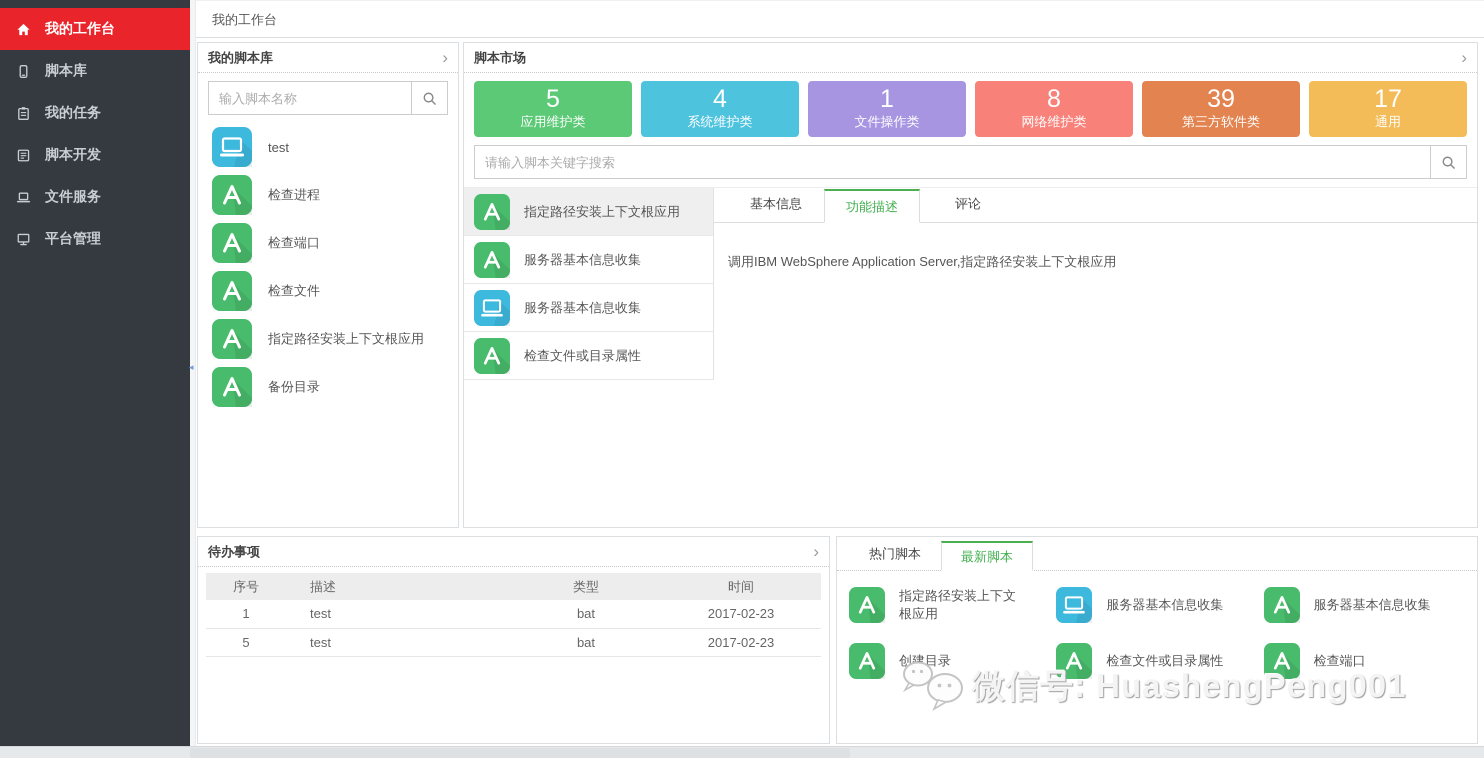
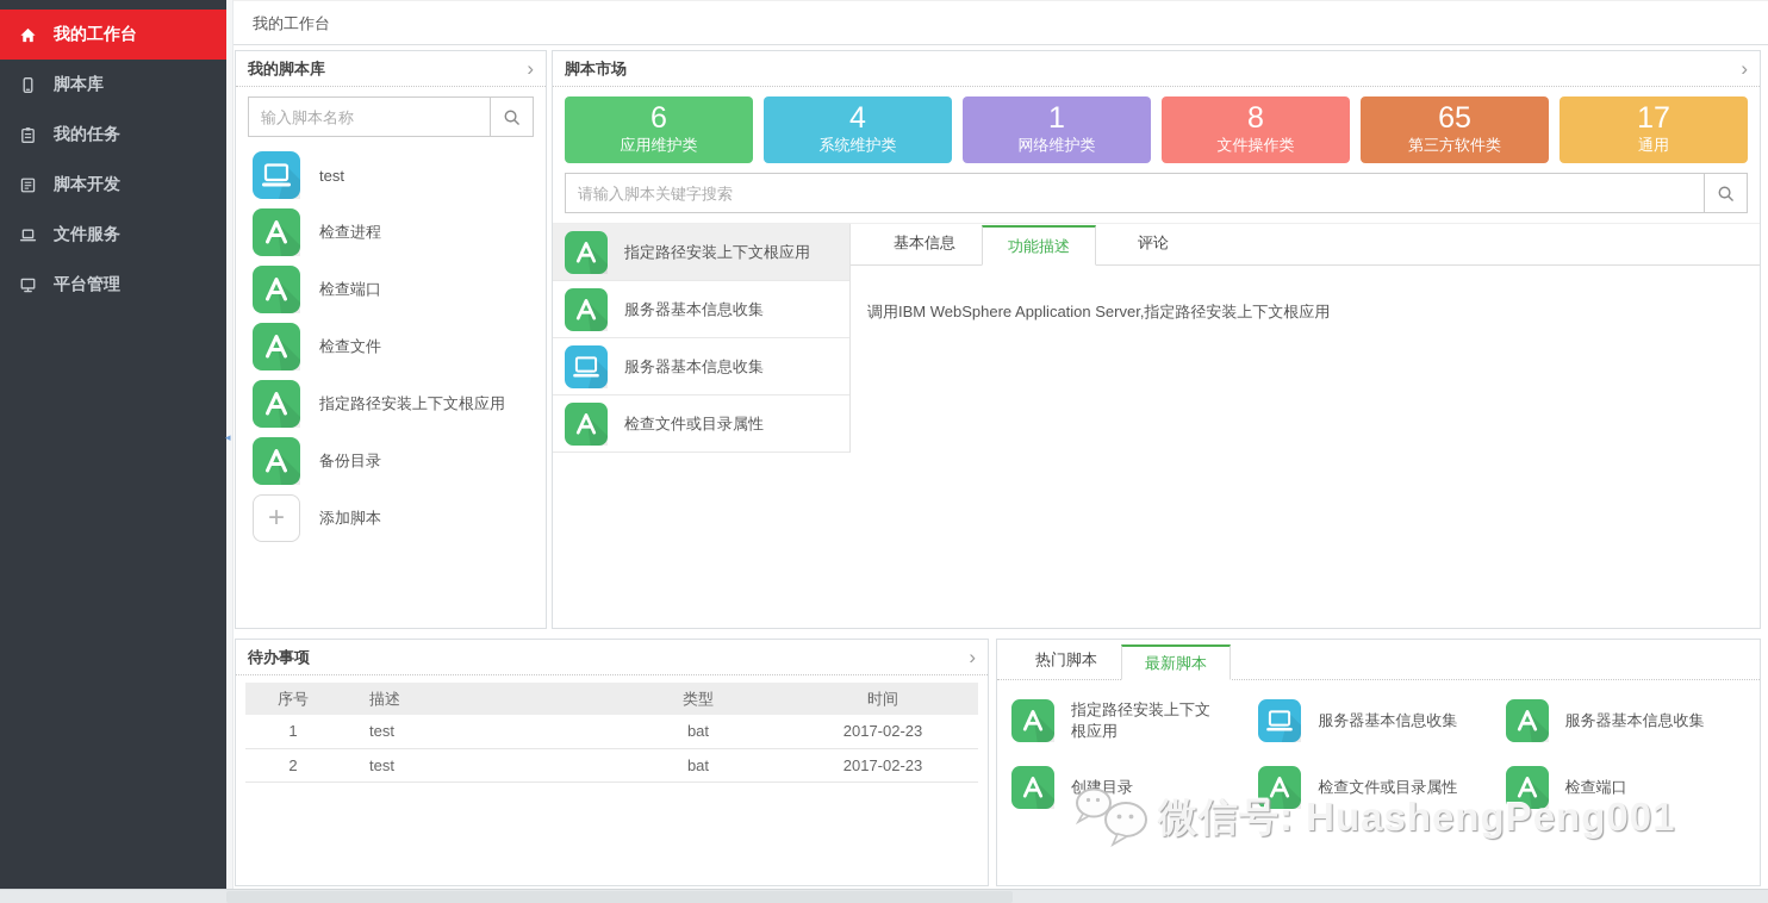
  我的工作台
  脚本库
  我的任务
  脚本开发
  文件服务
  平台管理
  ◂
  我的工作台
  我的脚本库
  ›
  输入脚本名称
  test
  检查进程
  检查端口
  检查文件
  指定路径安装上下文根应用
  备份目录
+ +
+ 添加脚本
  脚本市场
  ›
- 5
+ 6
  应用维护类
  4
  系统维护类
  1
- 文件操作类
+ 网络维护类
  8
- 网络维护类
+ 文件操作类
- 39
+ 65
  第三方软件类
  17
  通用
  请输入脚本关键字搜索
  指定路径安装上下文根应用
  服务器基本信息收集
  服务器基本信息收集
  检查文件或目录属性
  基本信息
  功能描述
  评论
  调用IBM WebSphere Application Server,指定路径安装上下文根应用
  待办事项
  ›
  序号	描述	类型	时间
  1	test	bat	2017-02-23
- 5	test	bat	2017-02-23
+ 2	test	bat	2017-02-23
  热门脚本
  最新脚本
  指定路径安装上下文根应用
  服务器基本信息收集
  服务器基本信息收集
  创建目录
  检查文件或目录属性
  检查端口
  微信号: HuashengPeng001
